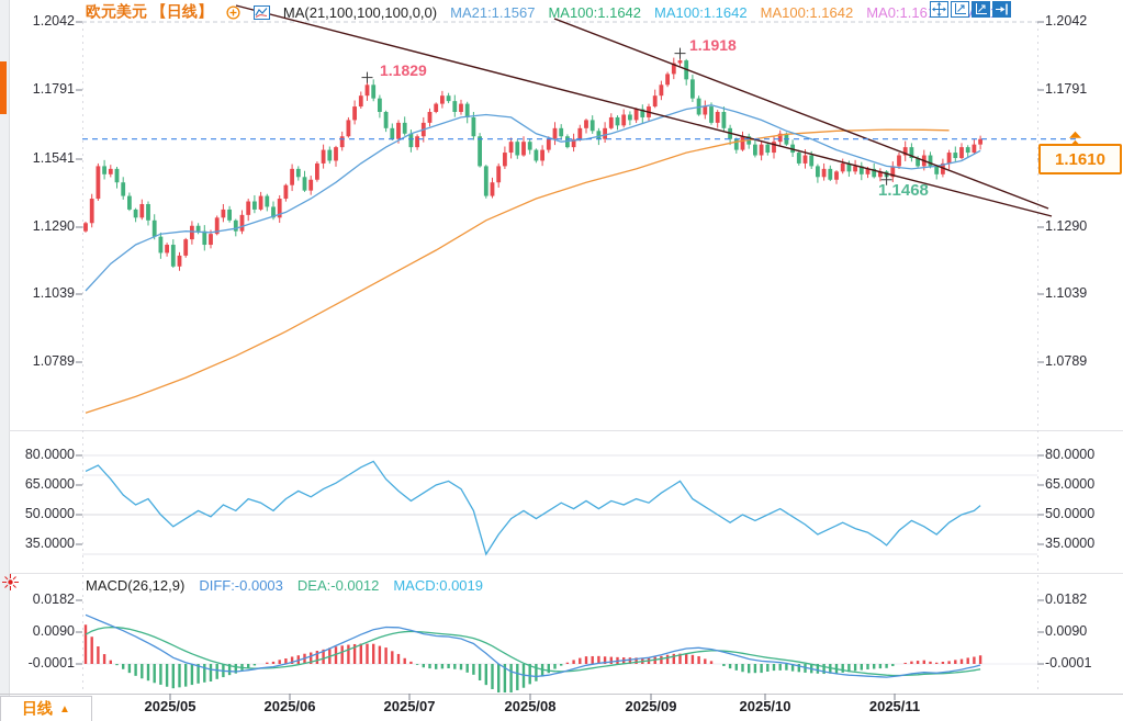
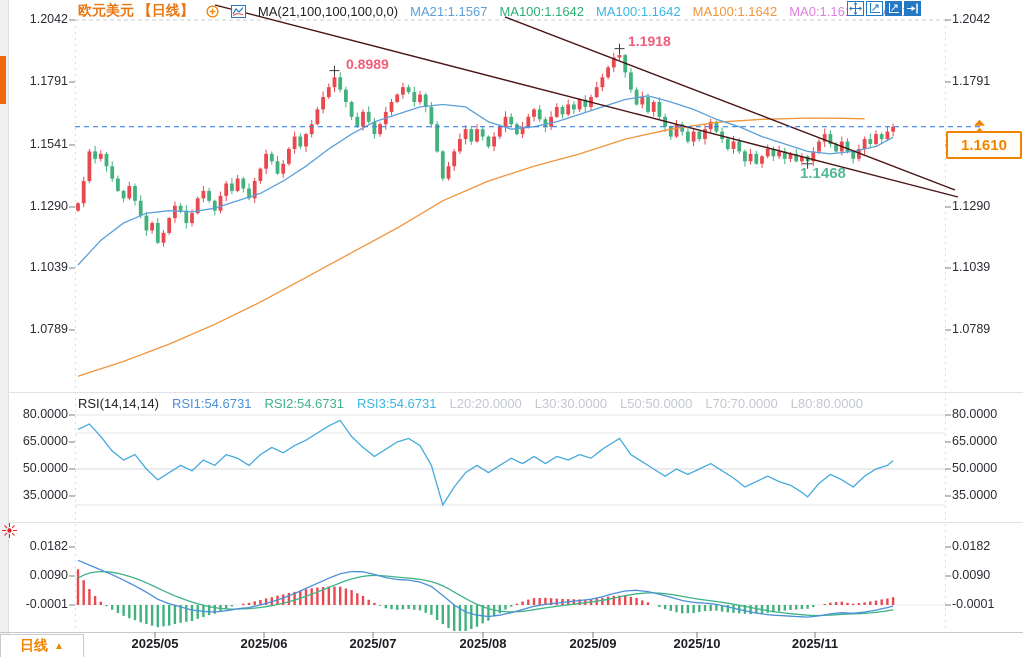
  欧元美元 【日线】
  MA(21,100,100,100,0,0)
  MA21:1.1567
  MA100:1.1642
  MA100:1.1642
  MA100:1.1642
  MA0:1.16
  1.2042
  1.1791
  1.1541
  1.1290
  1.1039
  1.0789
  1.2042
  1.1791
  1.1290
  1.1039
  1.0789
- 1.1829
+ 0.8989
  1.1918
  1.1468
  1.1610
+ RSI(14,14,14)
+ RSI1:54.6731
+ RSI2:54.6731
+ RSI3:54.6731
+ L20:20.0000
+ L30:30.0000
+ L50:50.0000
+ L70:70.0000
+ L80:80.0000
  80.0000
  65.0000
  50.0000
  35.0000
  80.0000
  65.0000
  50.0000
  35.0000
- MACD(26,12,9)
- DIFF:-0.0003
- DEA:-0.0012
- MACD:0.0019
  0.0182
  0.0090
  -0.0001
  0.0182
  0.0090
  -0.0001
  2025/05
  2025/06
  2025/07
  2025/08
  2025/09
  2025/10
  2025/11
  日线
  ▲
